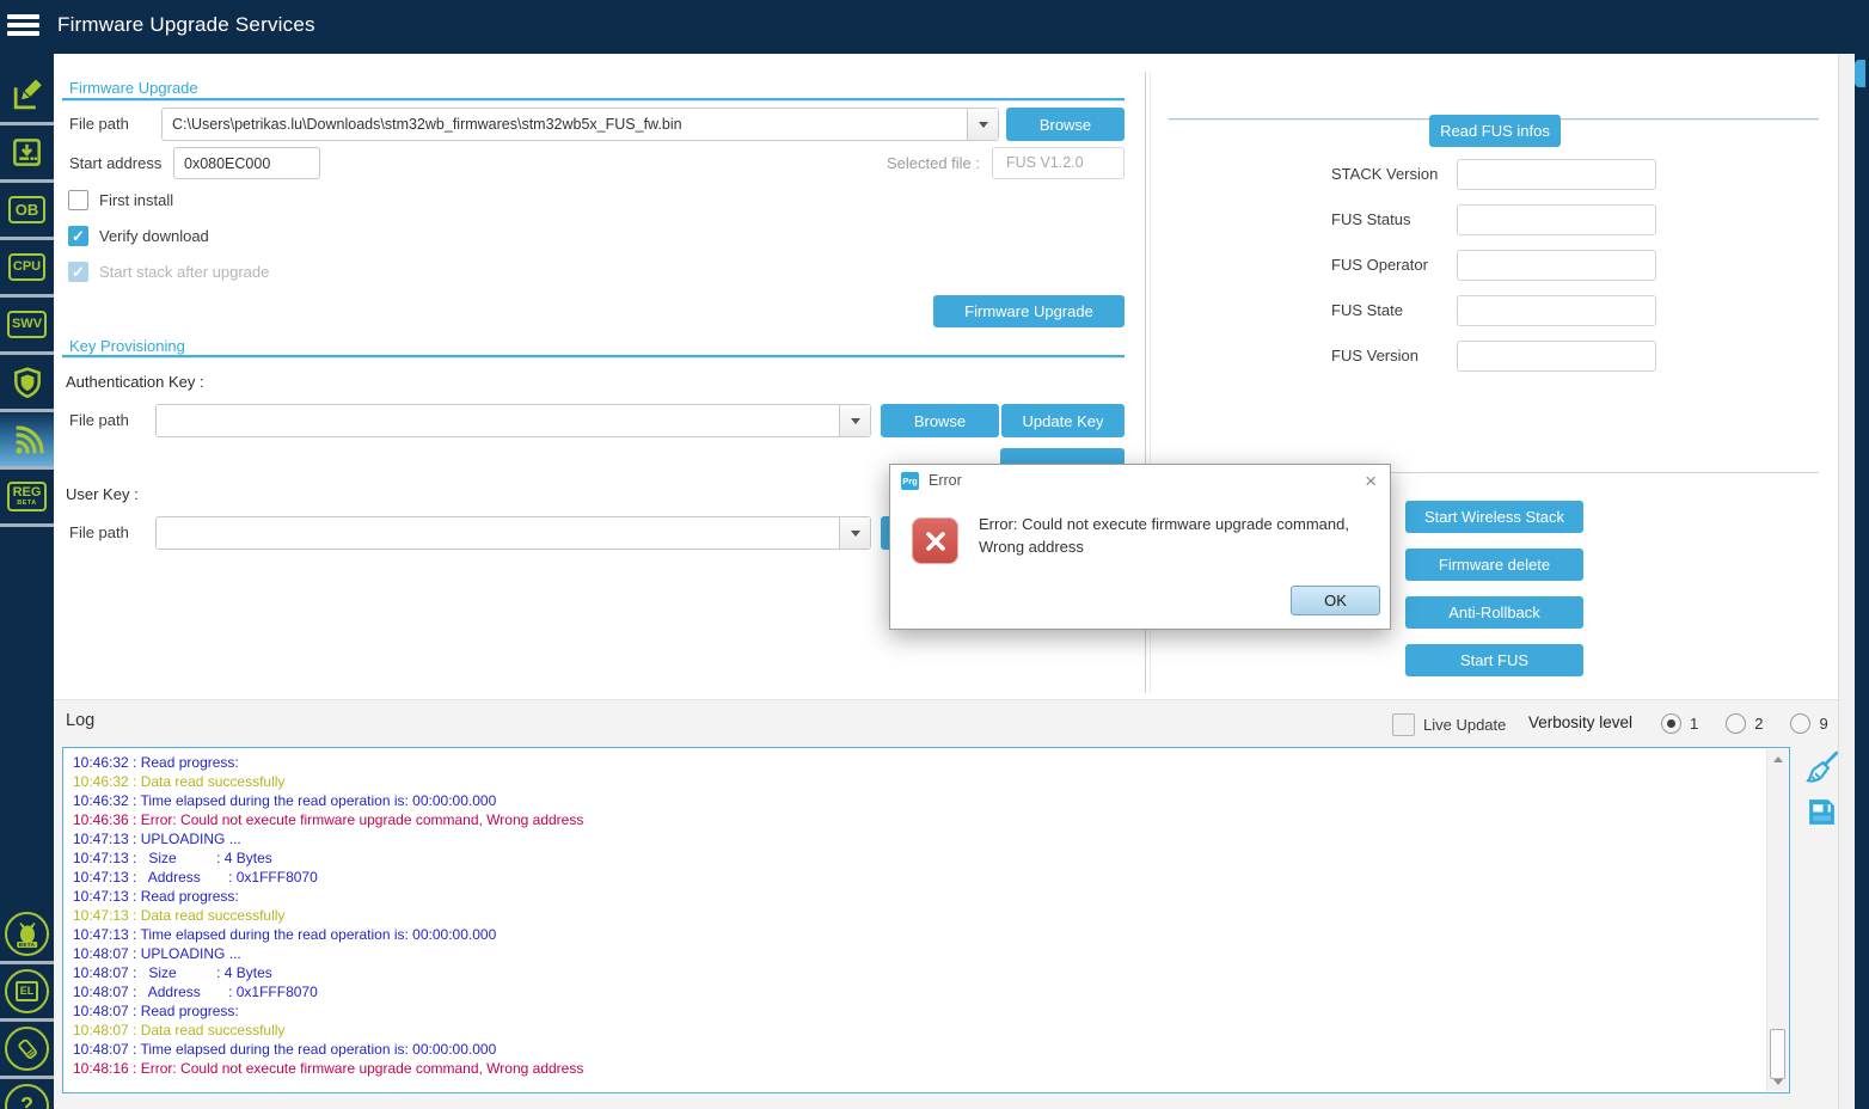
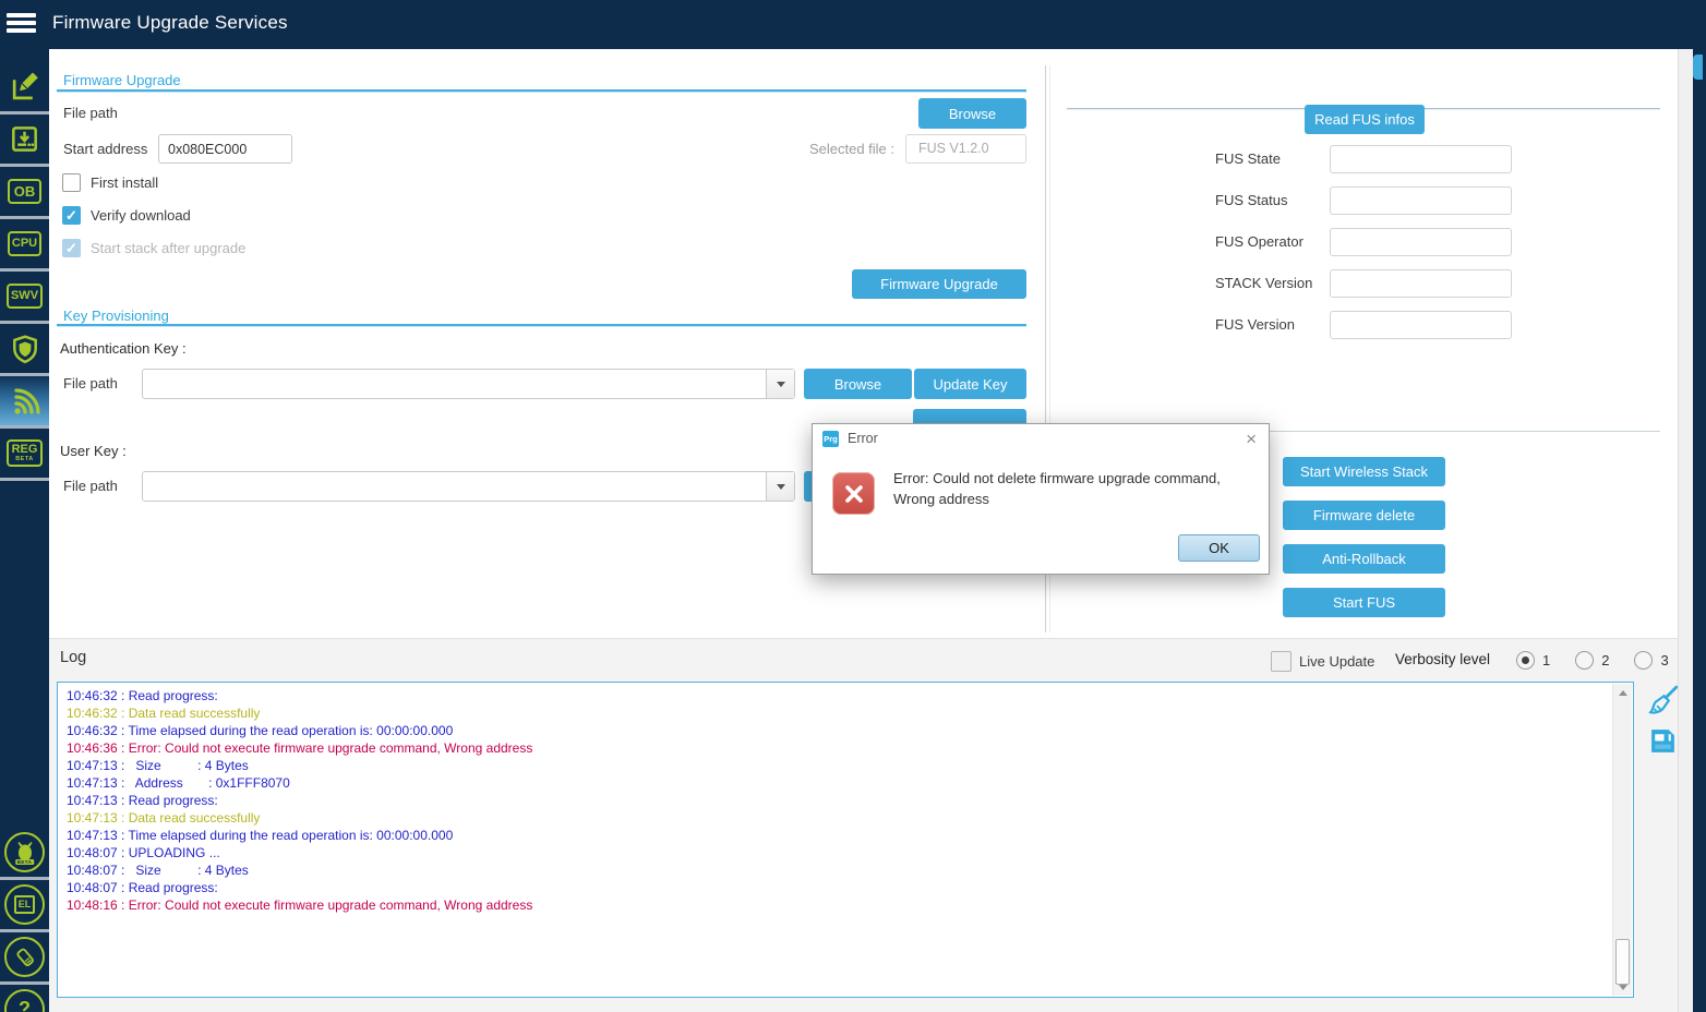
  Firmware Upgrade Services
  OB
  CPU
  SWV
  REG
  EL
  ?
  Firmware Upgrade
  File path
- C:\Users\petrikas.lu\Downloads\stm32wb_firmwares\stm32wb5x_FUS_fw.bin
  Browse
  Start address
  0x080EC000
  Selected file :
  FUS V1.2.0
  First install
  ✓
  Verify download
  ✓
  Start stack after upgrade
  Firmware Upgrade
  Key Provisioning
  Authentication Key :
  File path
  Browse
  Update Key
  User Key :
  File path
  Read FUS infos
- STACK Version
+ FUS State
  FUS Status
  FUS Operator
- FUS State
+ STACK Version
  FUS Version
  Start Wireless Stack
  Firmware delete
  Anti-Rollback
  Start FUS
  Log
  Live Update
  Verbosity level
  1
  2
- 9
+ 3
  10:46:32 : Read progress:
  10:46:32 : Data read successfully
  10:46:32 : Time elapsed during the read operation is: 00:00:00.000
  10:46:36 : Error: Could not execute firmware upgrade command, Wrong address
- 10:47:13 : UPLOADING ...
  10:47:13 : Size : 4 Bytes
  10:47:13 : Address : 0x1FFF8070
  10:47:13 : Read progress:
  10:47:13 : Data read successfully
  10:47:13 : Time elapsed during the read operation is: 00:00:00.000
  10:48:07 : UPLOADING ...
  10:48:07 : Size : 4 Bytes
- 10:48:07 : Address : 0x1FFF8070
  10:48:07 : Read progress:
- 10:48:07 : Data read successfully
- 10:48:07 : Time elapsed during the read operation is: 00:00:00.000
  10:48:16 : Error: Could not execute firmware upgrade command, Wrong address
  Prg
  Error
  ×
- Error: Could not execute firmware upgrade command,
+ Error: Could not delete firmware upgrade command,
  Wrong address
  OK
